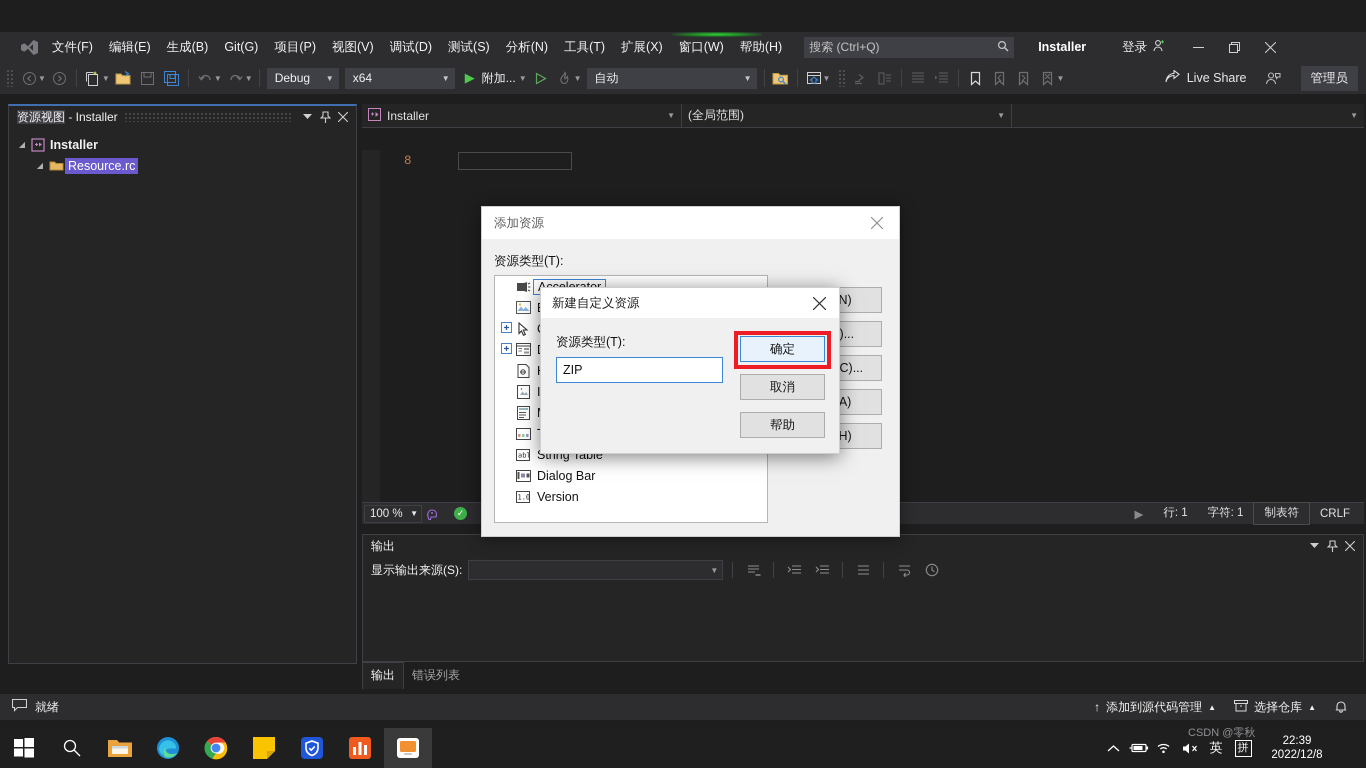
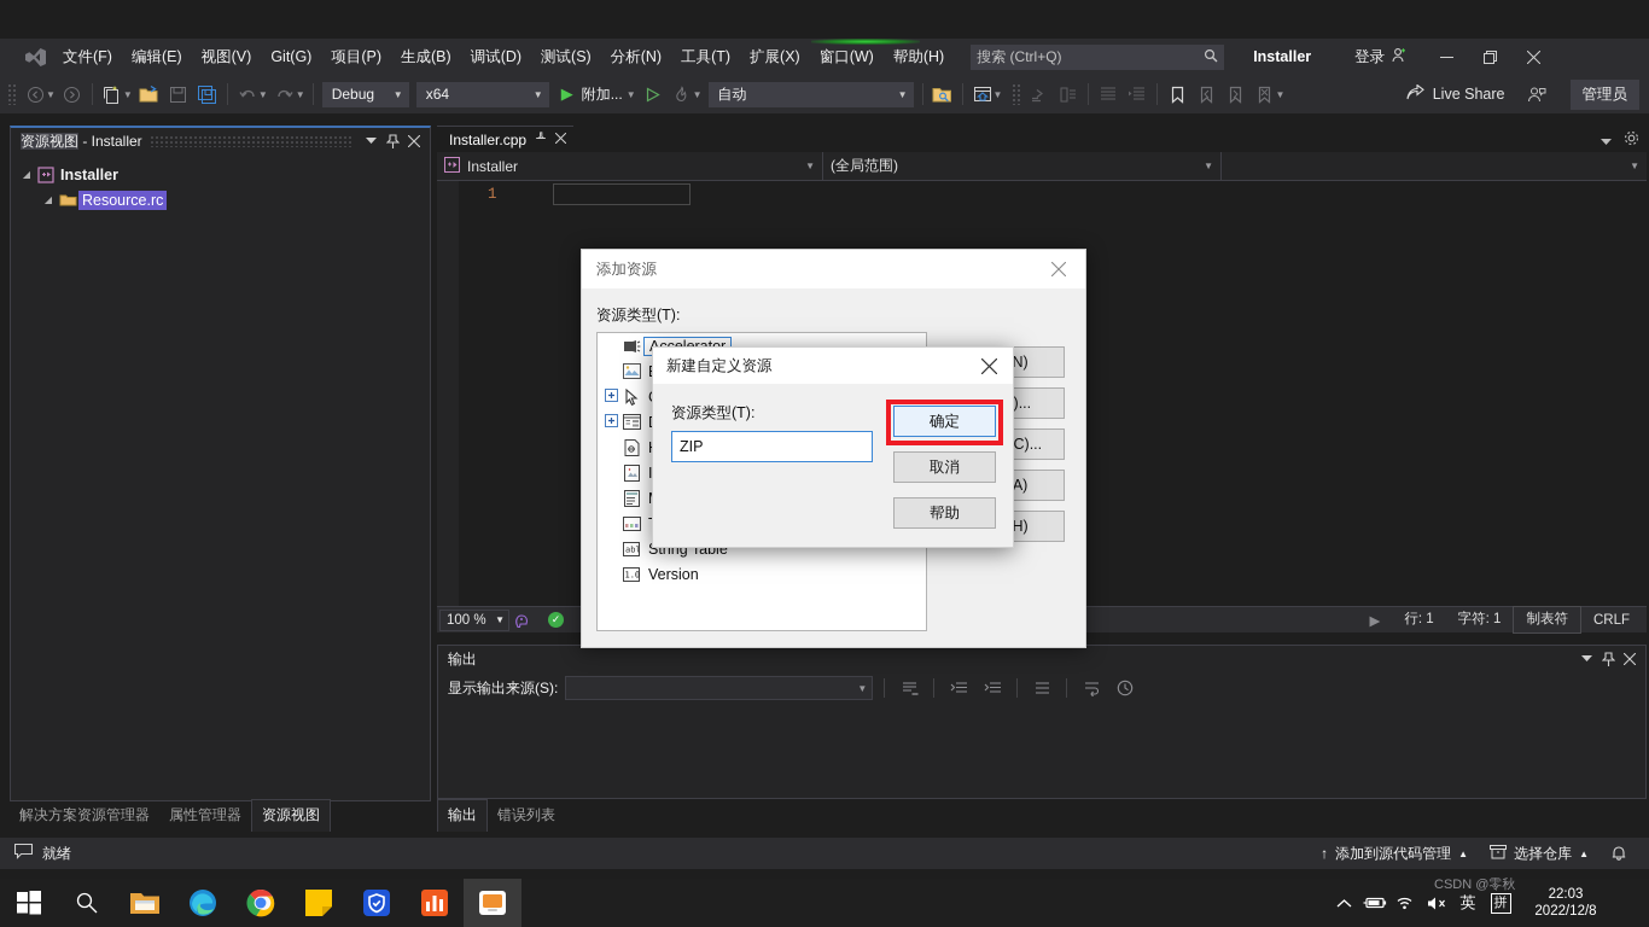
  文件(F)
  编辑(E)
- 生成(B)
+ 视图(V)
  Git(G)
  项目(P)
- 视图(V)
+ 生成(B)
  调试(D)
  测试(S)
  分析(N)
  工具(T)
  扩展(X)
  窗口(W)
  帮助(H)
  搜索 (Ctrl+Q)
  Installer
  登录
  ▼
  ▼
  ▼
  ▼
  Debug
  ▼
  x64
  ▼
  ▶
  附加...
  ▼
  ▼
  自动
  ▼
  ▼
  ▼
  Live Share
  管理员
  资源视图 - Installer
  ◢
  Installer
  ◢
  Resource.rc
+ 解决方案资源管理器
+ 属性管理器
+ 资源视图
+ Installer.cpp
  Installer
  ▼
  (全局范围)
  ▼
  ▼
- 8
+ 1
  100 %
  ▼
  ✓
  ▶
  行: 1
  字符: 1
  制表符
  CRLF
  输出
  显示输出来源(S):
  ▼
  输出
  错误列表
  就绪
  ↑
  添加到源代码管理
  ▲
  选择仓库
  ▲
  添加资源
  资源类型(T):
  abl
  String Table
- Dialog Bar
  1.0
  Version
  新建自定义资源
  资源类型(T):
  ZIP
  确定
  取消
  帮助
  英
  拼
- 22:39
+ 22:03
  2022/12/8
  CSDN @零秋
